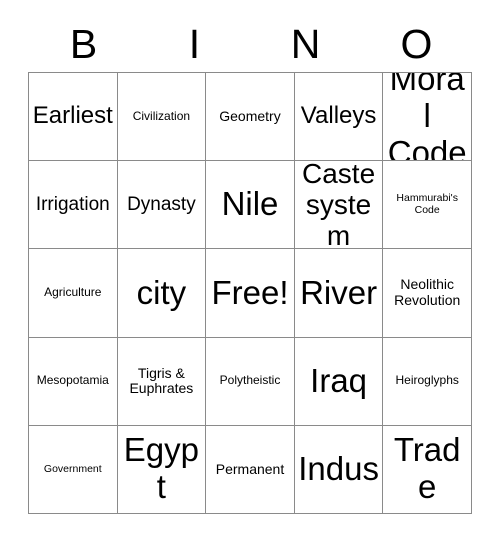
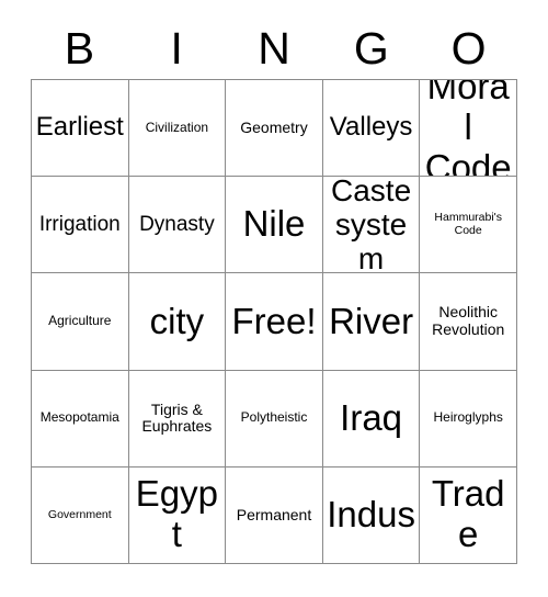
  B
  I
  N
+ G
  O
  Earliest
  Civilization
  Geometry
  Valleys
  Moral Code
  Irrigation
  Dynasty
  Nile
  Caste system
  Hammurabi's Code
  Agriculture
  city
  Free!
  River
  Neolithic Revolution
  Mesopotamia
  Tigris & Euphrates
  Polytheistic
  Iraq
  Heiroglyphs
  Government
  Egypt
  Permanent
  Indus
  Trade
